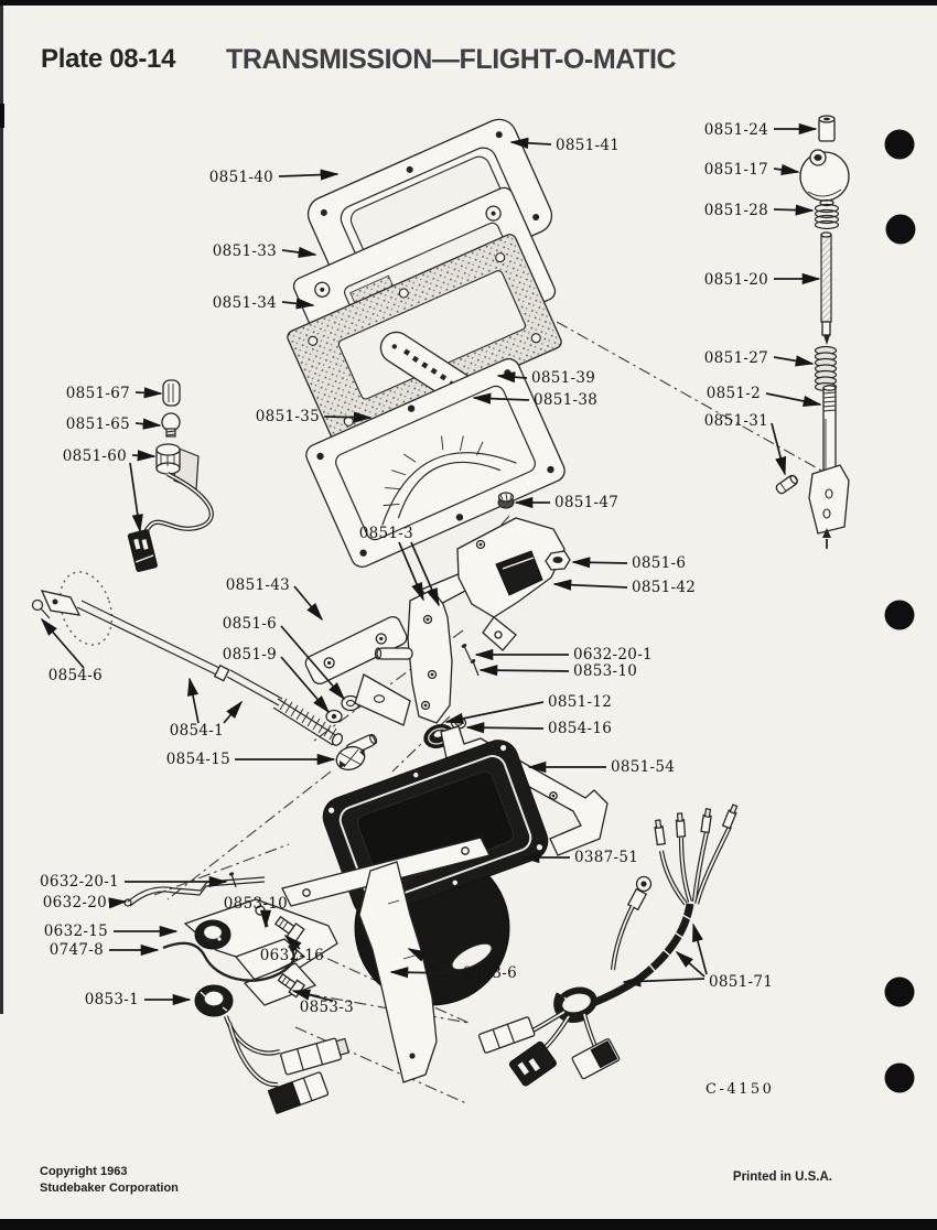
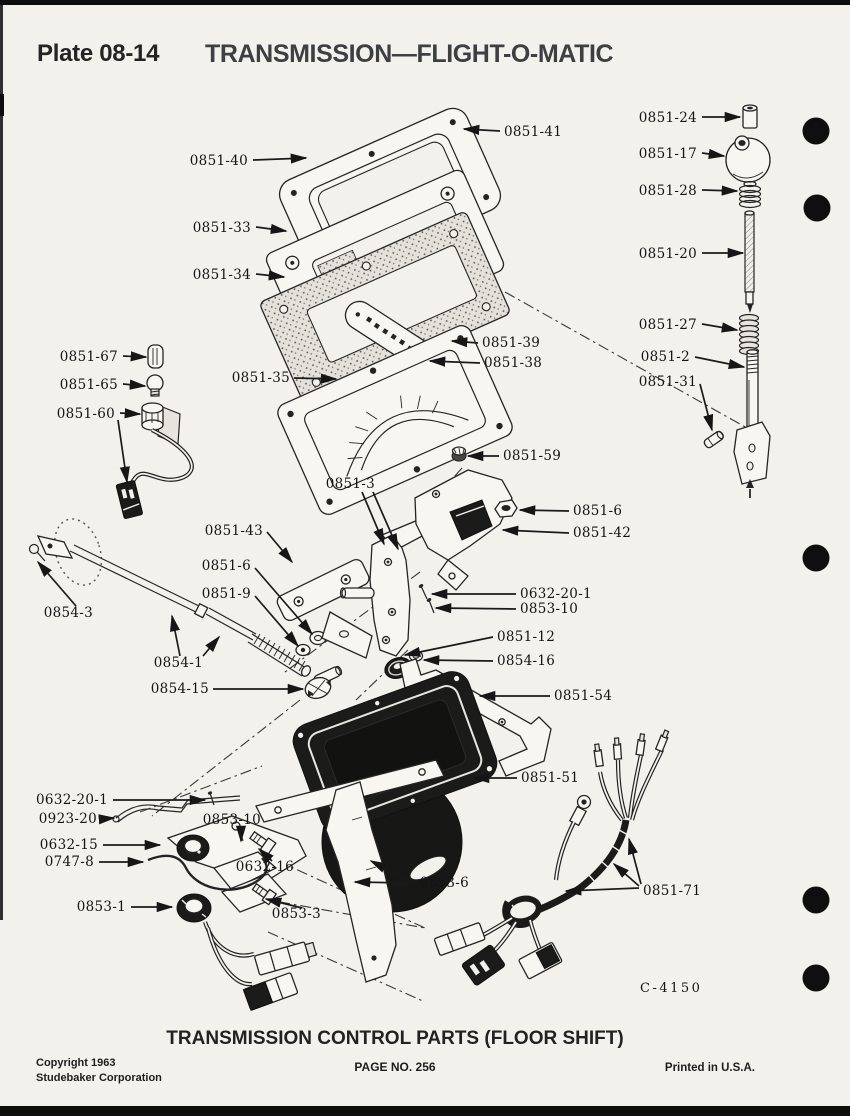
  Plate 08-14
  TRANSMISSION—FLIGHT-O-MATIC
  0851-24
  0851-17
  0851-28
  0851-20
  0851-27
  0851-2
  0851-31
  0851-41
  0851-40
  0851-33
  0851-34
  0851-39
  0851-38
  0851-35
  0851-67
  0851-65
  0851-60
- 0851-47
+ 0851-59
  0851-3
  0851-6
  0851-42
  0851-43
  0851-6
  0851-9
- 0854-6
+ 0854-3
  0854-1
  0854-15
  0632-20-1
  0853-10
  0851-12
  0854-16
  0851-54
- 0387-51
+ 0851-51
  0632-20-1
- 0632-20
+ 0923-20
  0632-15
  0747-8
  0853-1
  0853-10
  0632-16
  0853-3
  0853-6
  0851-71
  C-4150
+ TRANSMISSION CONTROL PARTS (FLOOR SHIFT)
  Copyright 1963
  Studebaker Corporation
+ PAGE NO. 256
  Printed in U.S.A.
